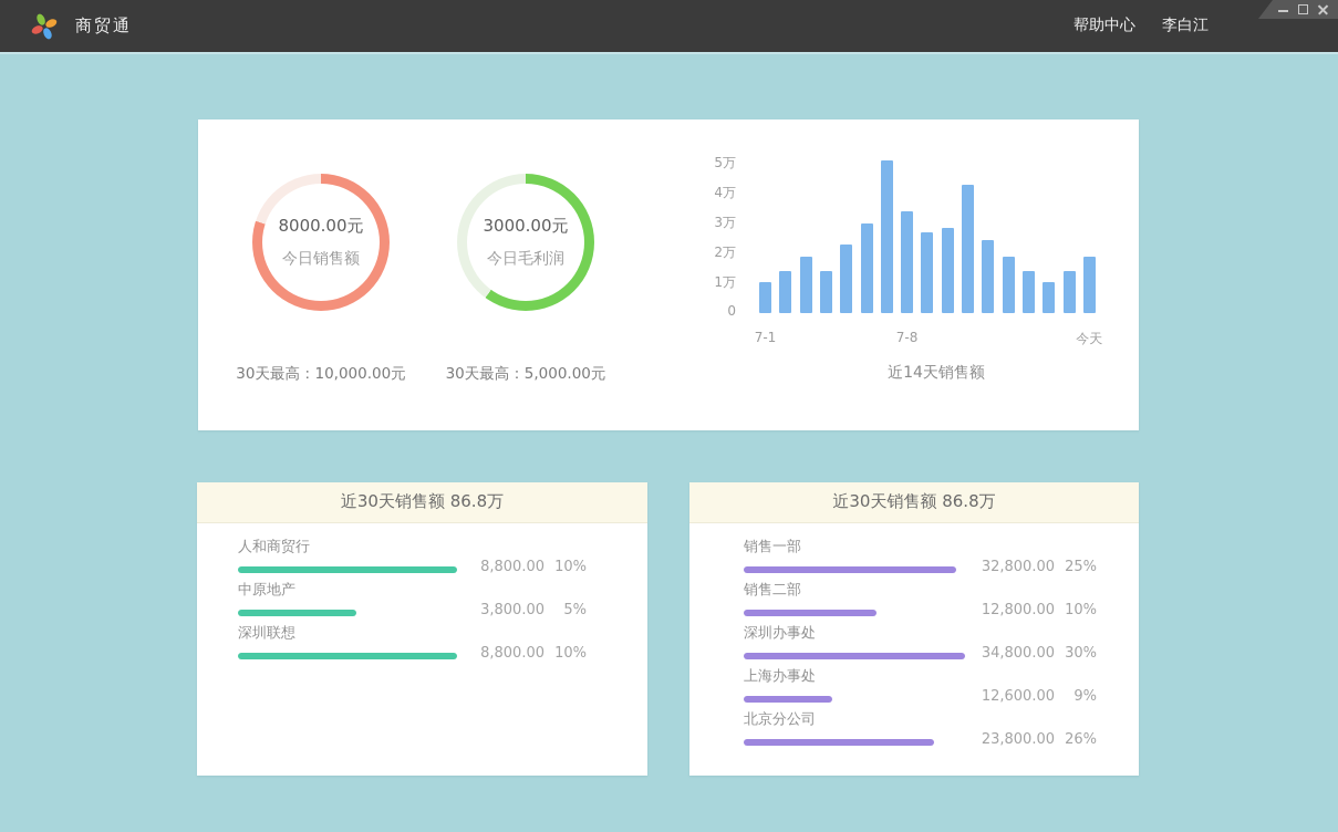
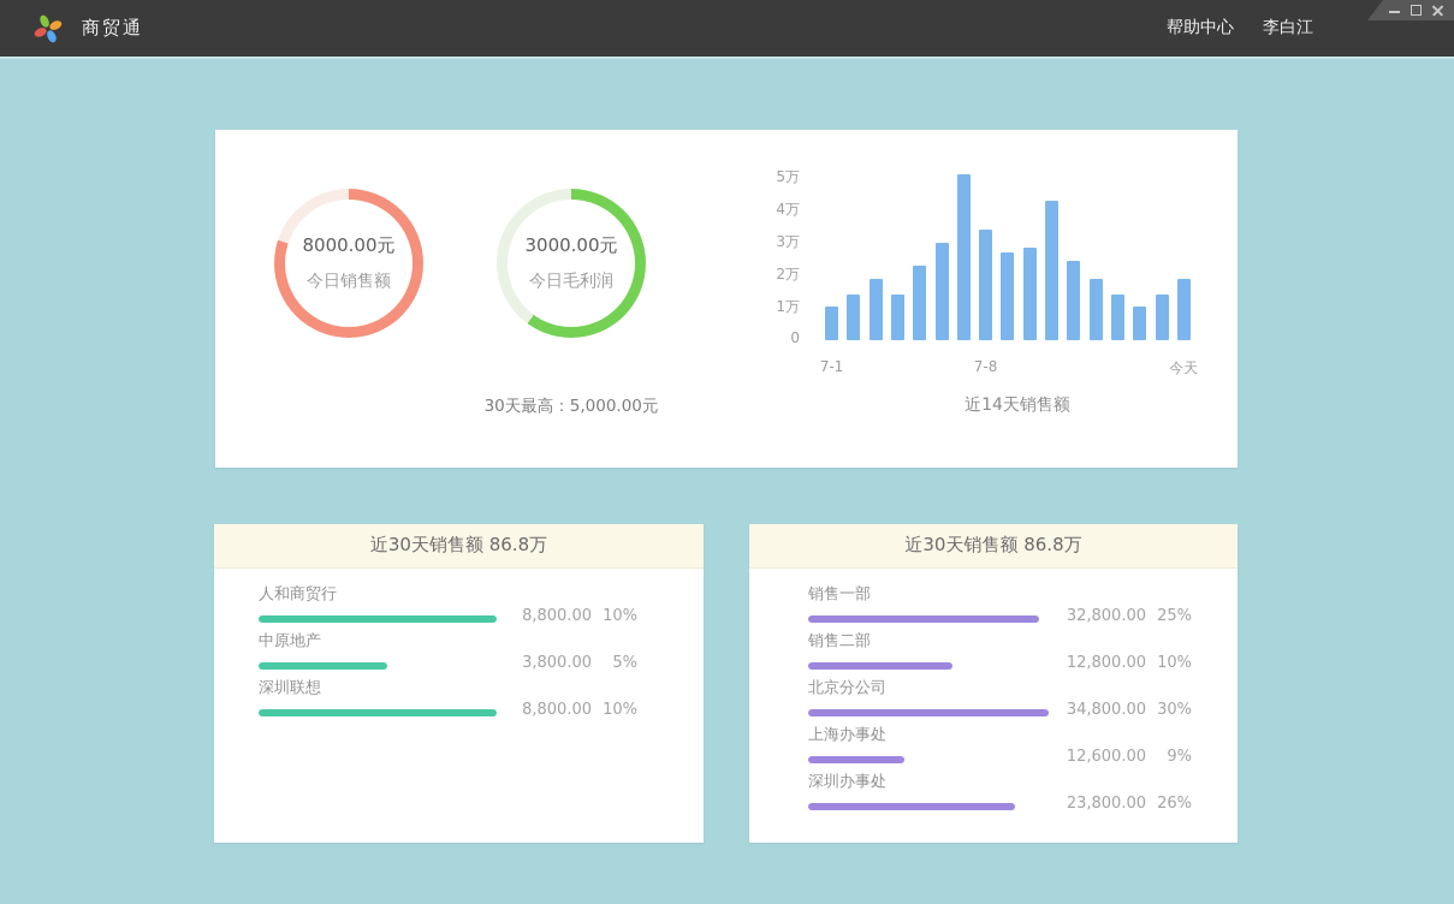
  商贸通
  帮助中心
  李白江
  8000.00元
  今日销售额
- 30天最高：10,000.00元
  3000.00元
  今日毛利润
  30天最高：5,000.00元
  0
  1万
  2万
  3万
  4万
  5万
  7-1
  7-8
  今天
  近14天销售额
  近30天销售额 86.8万
  人和商贸行
  8,800.00
  10%
  中原地产
  3,800.00
  5%
  深圳联想
  8,800.00
  10%
  近30天销售额 86.8万
  销售一部
  32,800.00
  25%
  销售二部
  12,800.00
  10%
- 深圳办事处
+ 北京分公司
  34,800.00
  30%
  上海办事处
  12,600.00
  9%
- 北京分公司
+ 深圳办事处
  23,800.00
  26%
